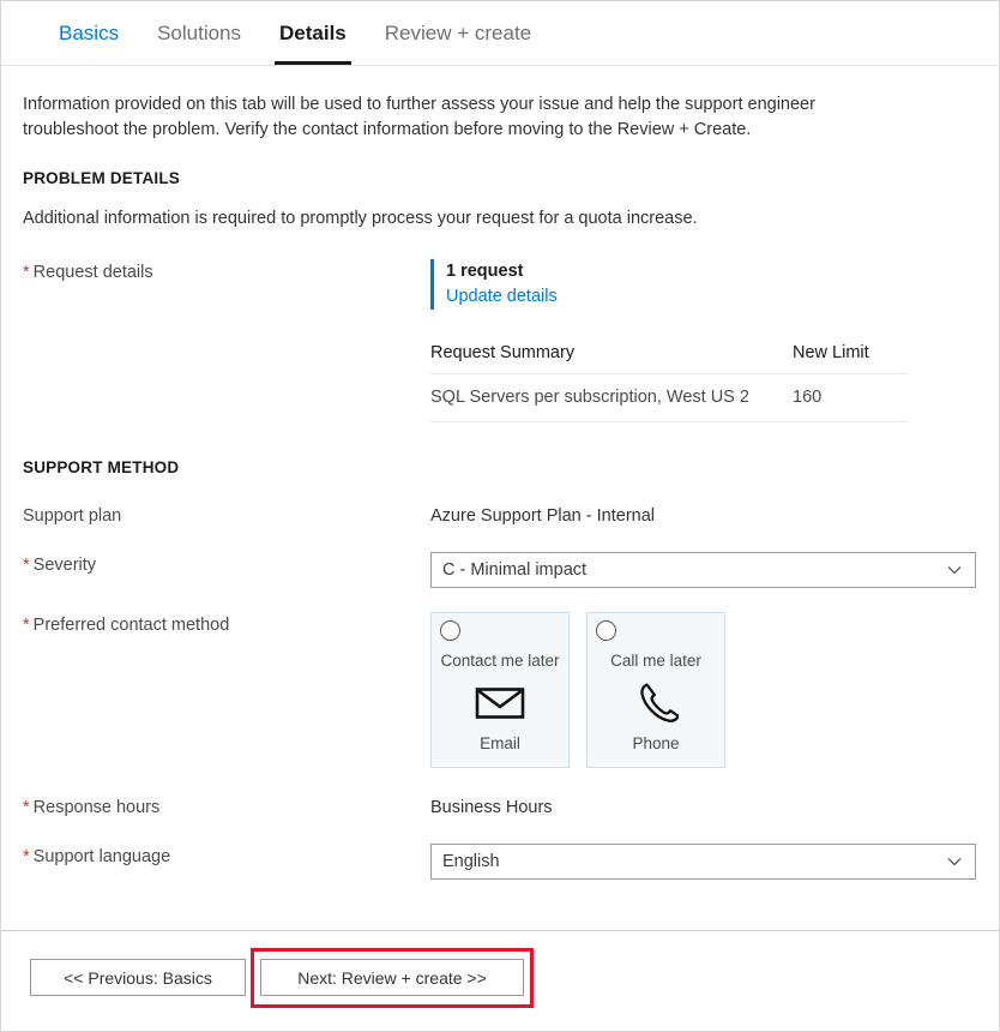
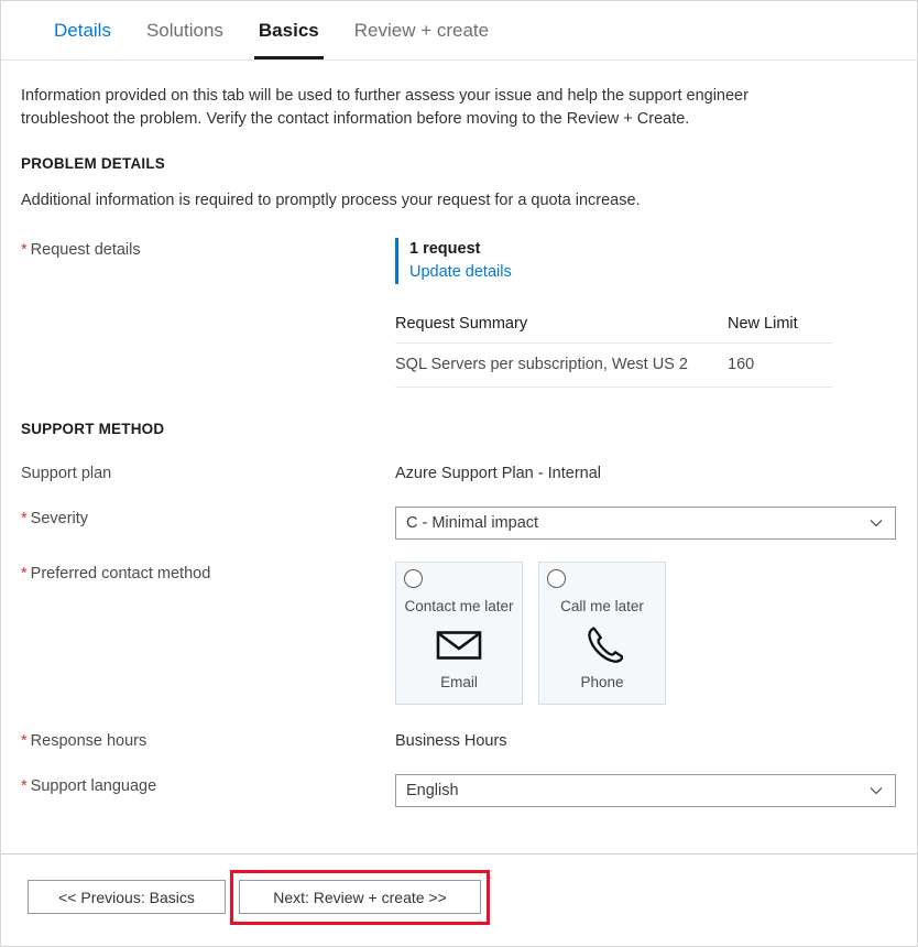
- Basics
+ Details
  Solutions
- Details
+ Basics
  Review + create
  Information provided on this tab will be used to further assess your issue and help the support engineer troubleshoot the problem. Verify the contact information before moving to the Review + Create.
  PROBLEM DETAILS
  Additional information is required to promptly process your request for a quota increase.
  * Request details
  1 request
  Update details
  Request Summary	New Limit
  SQL Servers per subscription, West US 2	160
  SUPPORT METHOD
  Support plan
  Azure Support Plan - Internal
  * Severity
  C - Minimal impact
  * Preferred contact method
  Contact me later
  Email
  Call me later
  Phone
  * Response hours
  Business Hours
  * Support language
  English
  << Previous: Basics
  Next: Review + create >>
